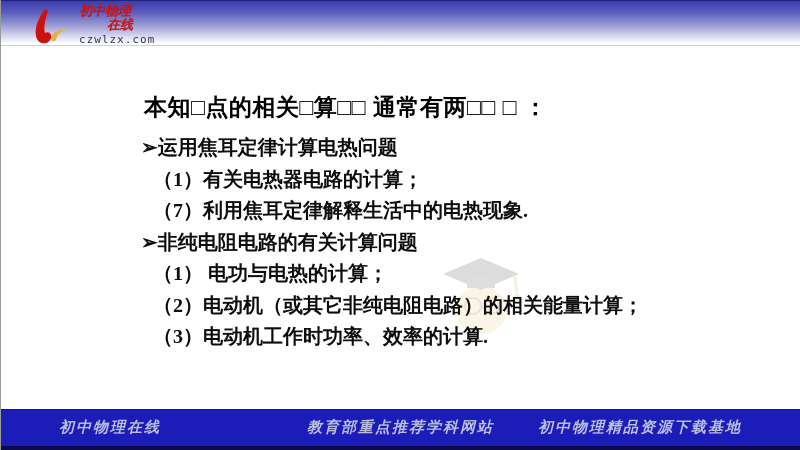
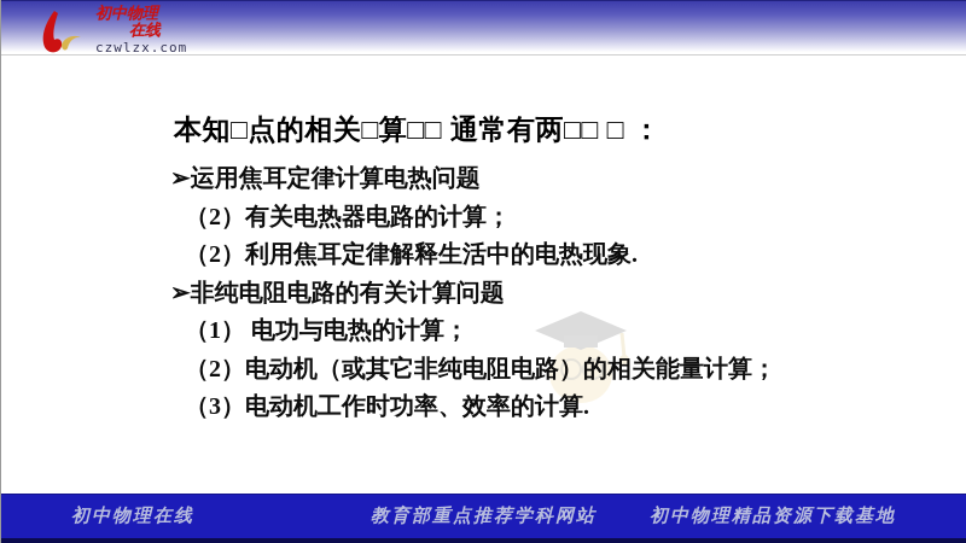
  初中物理
  在线
  czwlzx.com
  本知□点的相关□算□□ 通常有两□□ □ ：
  ➢运用焦耳定律计算电热问题
- （1）有关电热器电路的计算；
+ （2）有关电热器电路的计算；
- （7）利用焦耳定律解释生活中的电热现象.
+ （2）利用焦耳定律解释生活中的电热现象.
  ➢非纯电阻电路的有关计算问题
  （1） 电功与电热的计算；
  （2）电动机（或其它非纯电阻电路）的相关能量计算；
  （3）电动机工作时功率、效率的计算.
  初中物理在线
  教育部重点推荐学科网站
  初中物理精品资源下载基地
